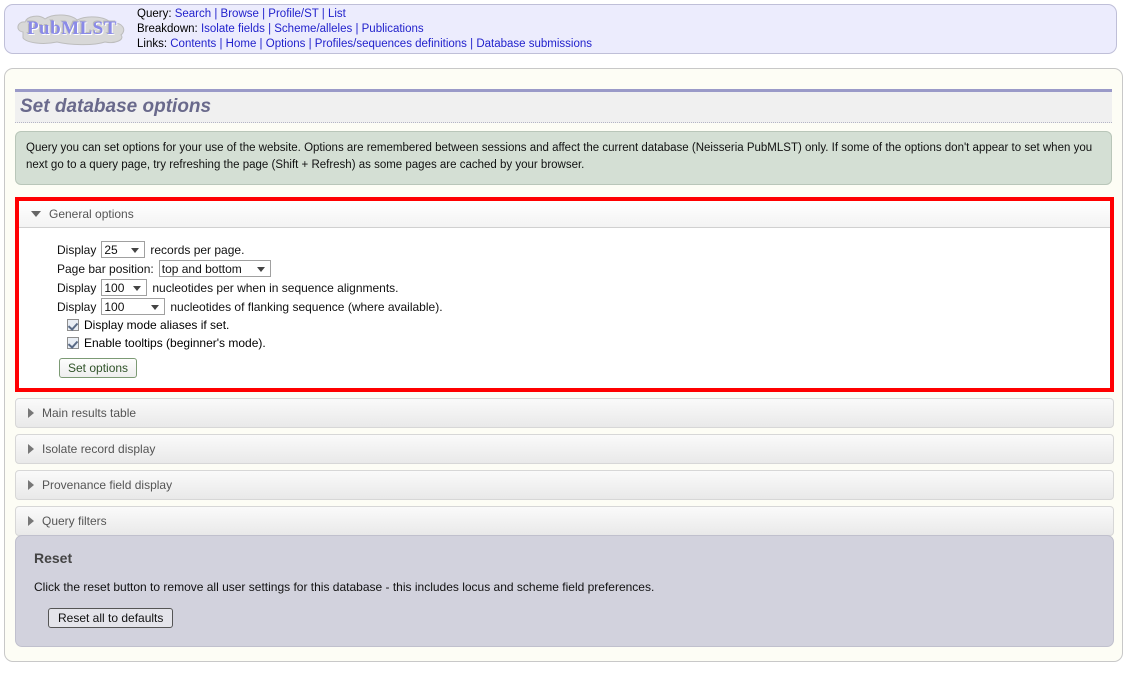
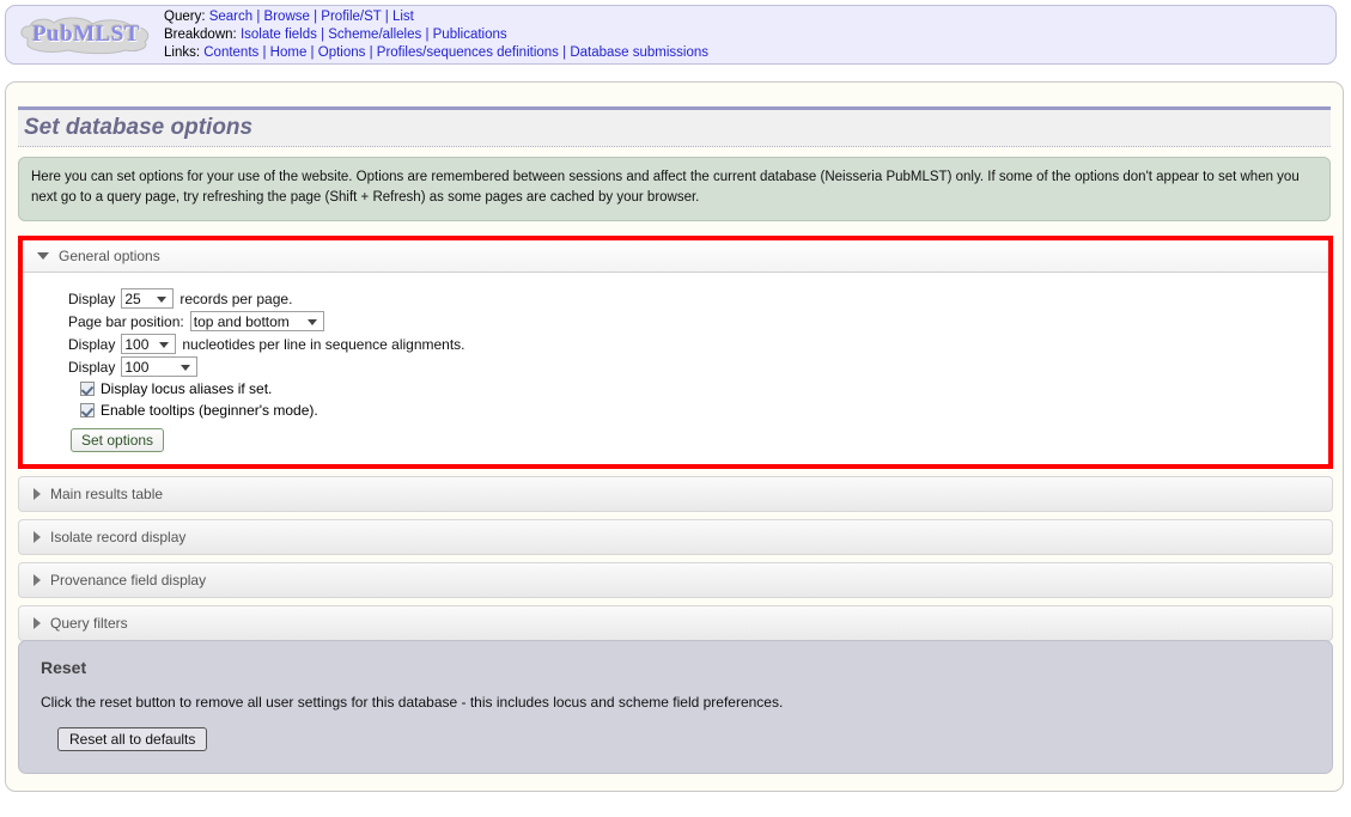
  PubMLST
  Query: Search | Browse | Profile/ST | List
  Breakdown: Isolate fields | Scheme/alleles | Publications
  Links: Contents | Home | Options | Profiles/sequences definitions | Database submissions
  Set database options
- Query you can set options for your use of the website. Options are remembered between sessions and affect the current database (Neisseria PubMLST) only. If some of the options don't appear to set when you next go to a query page, try refreshing the page (Shift + Refresh) as some pages are cached by your browser.
+ Here you can set options for your use of the website. Options are remembered between sessions and affect the current database (Neisseria PubMLST) only. If some of the options don't appear to set when you next go to a query page, try refreshing the page (Shift + Refresh) as some pages are cached by your browser.
  General options
  Display
  25
  records per page.
  Page bar position:
  top and bottom
  Display
  100
- nucleotides per when in sequence alignments.
+ nucleotides per line in sequence alignments.
  Display
  100
- nucleotides of flanking sequence (where available).
- Display mode aliases if set.
+ Display locus aliases if set.
  Enable tooltips (beginner's mode).
  Set options
  Main results table
  Isolate record display
  Provenance field display
  Query filters
  Reset
  Click the reset button to remove all user settings for this database - this includes locus and scheme field preferences.
  Reset all to defaults
